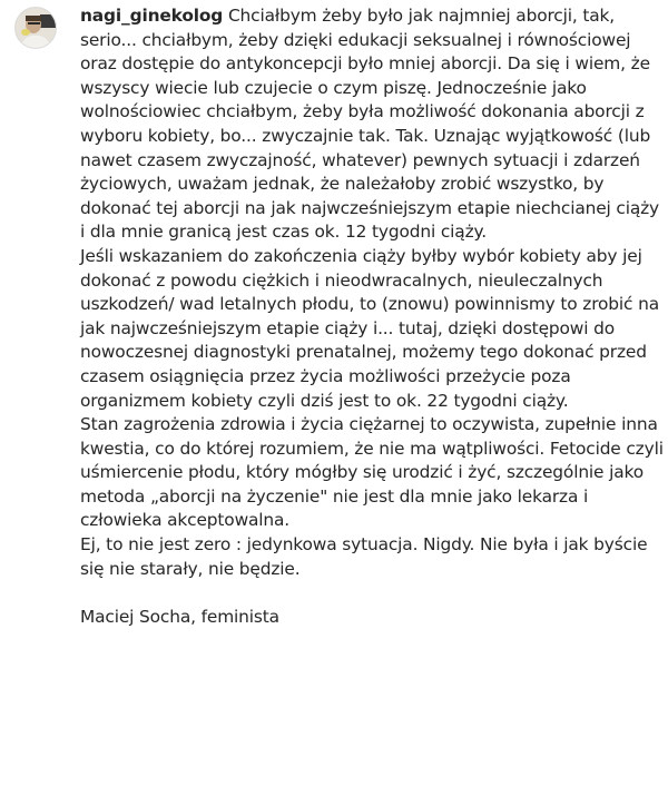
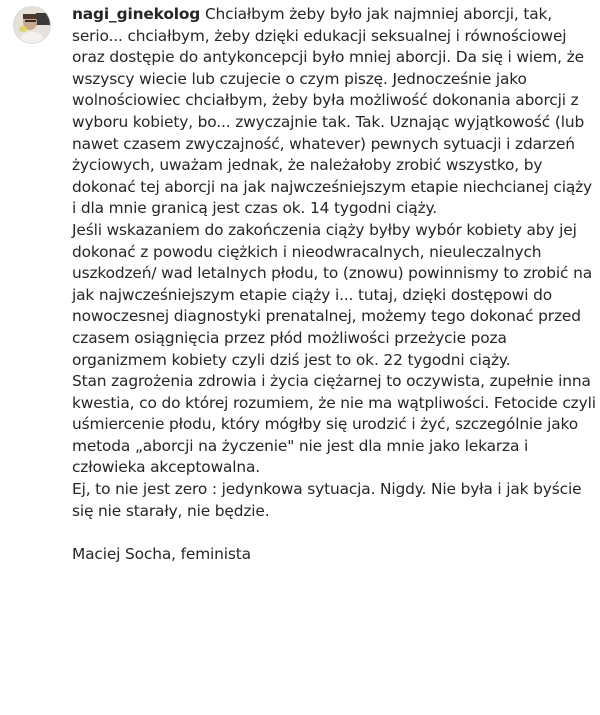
- nagi_ginekolog Chciałbym żeby było jak najmniej aborcji, tak, serio... chciałbym, żeby dzięki edukacji seksualnej i równościowej oraz dostępie do antykoncepcji było mniej aborcji. Da się i wiem, że wszyscy wiecie lub czujecie o czym piszę. Jednocześnie jako wolnościowiec chciałbym, żeby była możliwość dokonania aborcji z wyboru kobiety, bo... zwyczajnie tak. Tak. Uznając wyjątkowość (lub nawet czasem zwyczajność, whatever) pewnych sytuacji i zdarzeń życiowych, uważam jednak, że należałoby zrobić wszystko, by dokonać tej aborcji na jak najwcześniejszym etapie niechcianej ciąży i dla mnie granicą jest czas ok. 12 tygodni ciąży.
+ nagi_ginekolog Chciałbym żeby było jak najmniej aborcji, tak, serio... chciałbym, żeby dzięki edukacji seksualnej i równościowej oraz dostępie do antykoncepcji było mniej aborcji. Da się i wiem, że wszyscy wiecie lub czujecie o czym piszę. Jednocześnie jako wolnościowiec chciałbym, żeby była możliwość dokonania aborcji z wyboru kobiety, bo... zwyczajnie tak. Tak. Uznając wyjątkowość (lub nawet czasem zwyczajność, whatever) pewnych sytuacji i zdarzeń życiowych, uważam jednak, że należałoby zrobić wszystko, by dokonać tej aborcji na jak najwcześniejszym etapie niechcianej ciąży i dla mnie granicą jest czas ok. 14 tygodni ciąży.
- Jeśli wskazaniem do zakończenia ciąży byłby wybór kobiety aby jej dokonać z powodu ciężkich i nieodwracalnych, nieuleczalnych uszkodzeń/ wad letalnych płodu, to (znowu) powinnismy to zrobić na jak najwcześniejszym etapie ciąży i... tutaj, dzięki dostępowi do nowoczesnej diagnostyki prenatalnej, możemy tego dokonać przed czasem osiągnięcia przez życia możliwości przeżycie poza organizmem kobiety czyli dziś jest to ok. 22 tygodni ciąży.
+ Jeśli wskazaniem do zakończenia ciąży byłby wybór kobiety aby jej dokonać z powodu ciężkich i nieodwracalnych, nieuleczalnych uszkodzeń/ wad letalnych płodu, to (znowu) powinnismy to zrobić na jak najwcześniejszym etapie ciąży i... tutaj, dzięki dostępowi do nowoczesnej diagnostyki prenatalnej, możemy tego dokonać przed czasem osiągnięcia przez płód możliwości przeżycie poza organizmem kobiety czyli dziś jest to ok. 22 tygodni ciąży.
  Stan zagrożenia zdrowia i życia ciężarnej to oczywista, zupełnie inna kwestia, co do której rozumiem, że nie ma wątpliwości. Fetocide czyli uśmiercenie płodu, który mógłby się urodzić i żyć, szczególnie jako metoda „aborcji na życzenie" nie jest dla mnie jako lekarza i człowieka akceptowalna.
  Ej, to nie jest zero : jedynkowa sytuacja. Nigdy. Nie była i jak byście się nie starały, nie będzie.
  Maciej Socha, feminista
